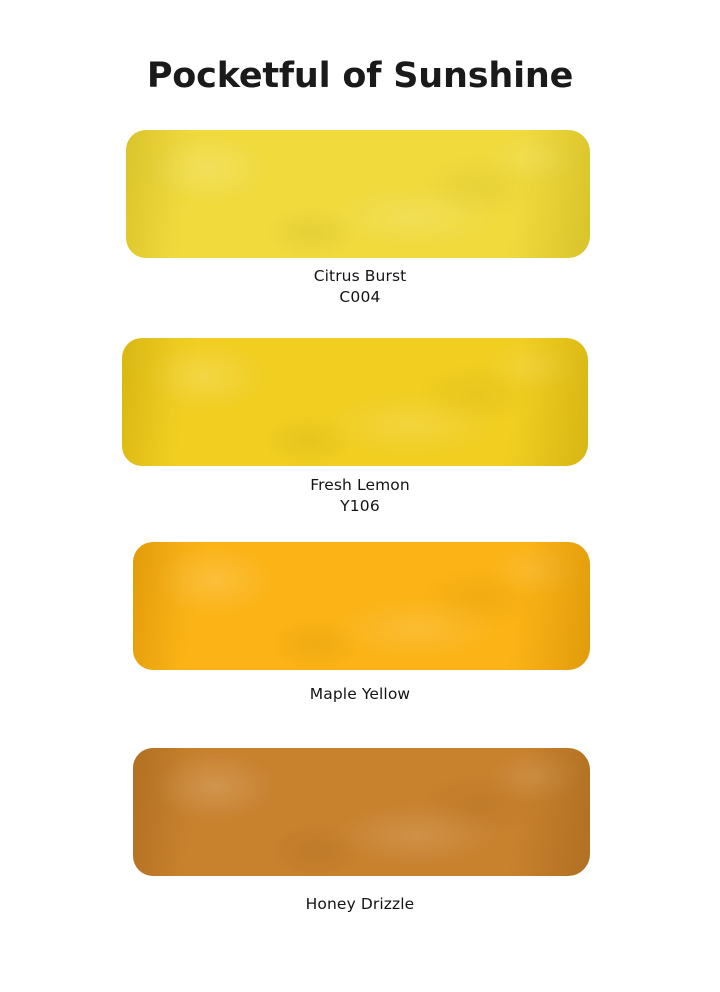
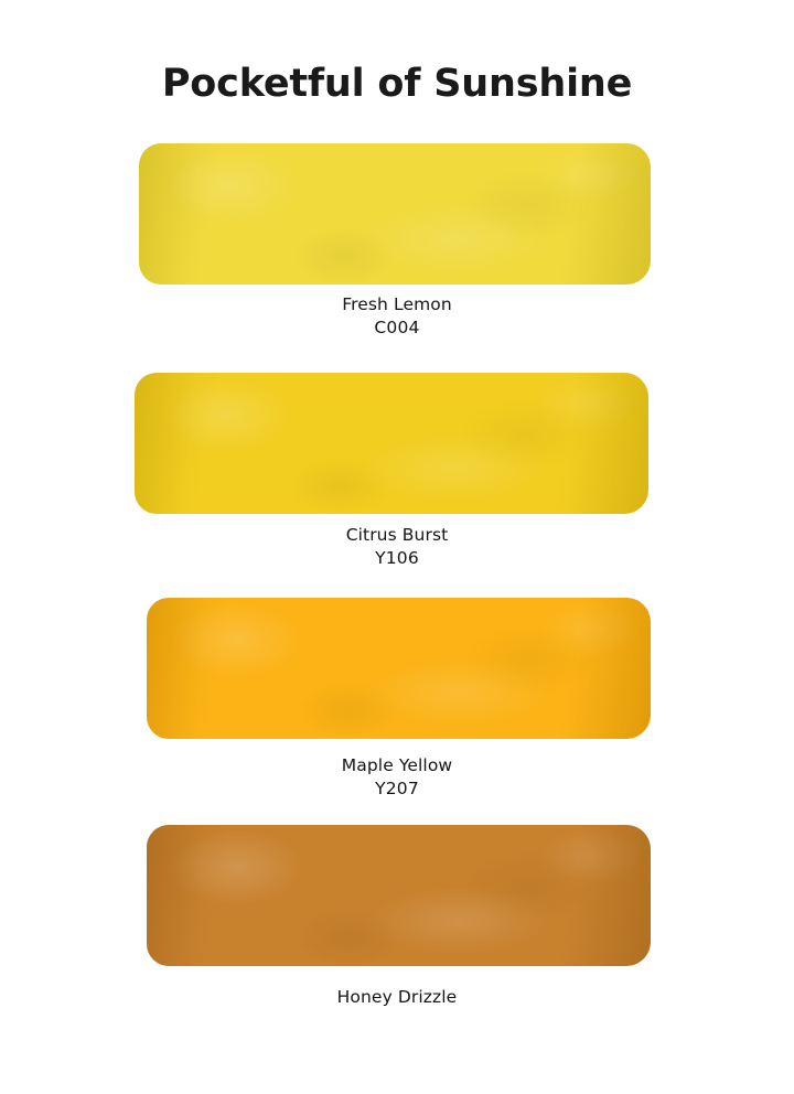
  Pocketful of Sunshine
- Citrus Burst
+ Fresh Lemon
  C004
- Fresh Lemon
+ Citrus Burst
  Y106
  Maple Yellow
+ Y207
  Honey Drizzle
